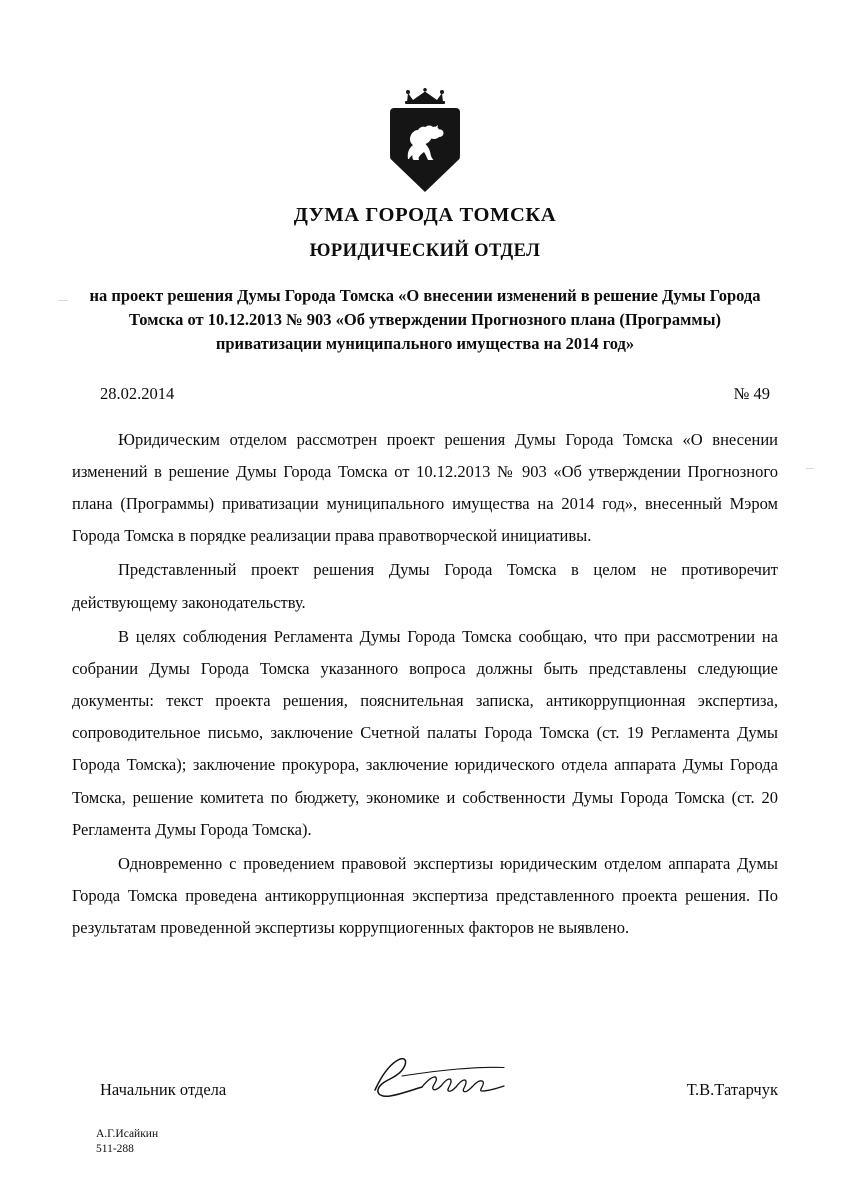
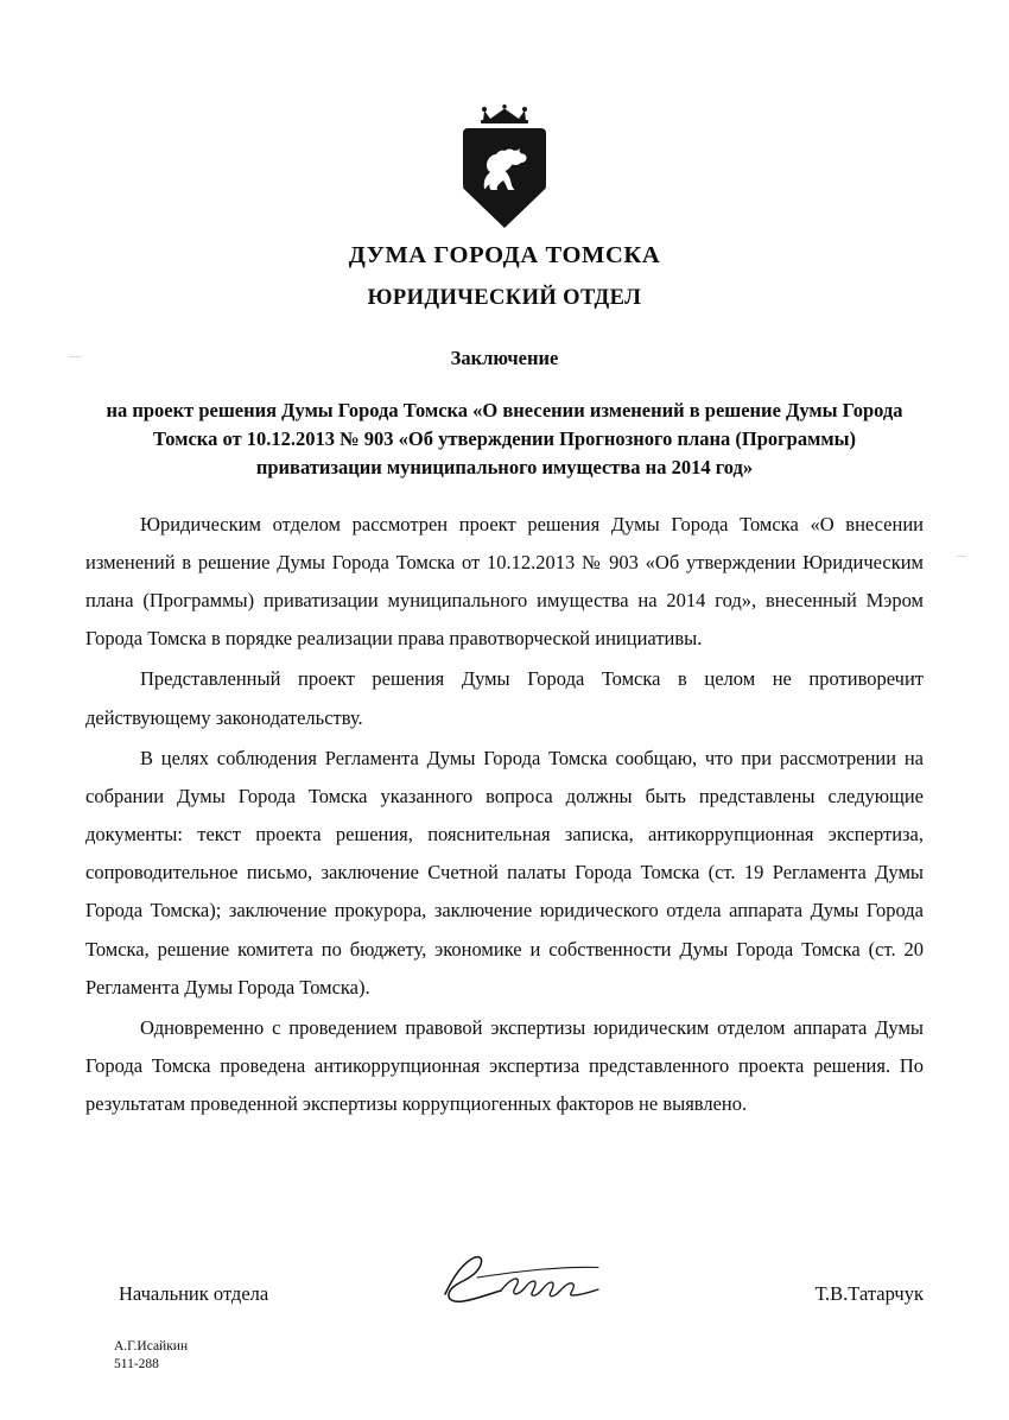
  ДУМА ГОРОДА ТОМСКА
  ЮРИДИЧЕСКИЙ ОТДЕЛ
+ Заключение
  на проект решения Думы Города Томска «О внесении изменений в решение Думы Города Томска от 10.12.2013 № 903 «Об утверждении Прогнозного плана (Программы) приватизации муниципального имущества на 2014 год»
- 28.02.2014
- № 49
- Юридическим отделом рассмотрен проект решения Думы Города Томска «О внесении изменений в решение Думы Города Томска от 10.12.2013 № 903 «Об утверждении Прогнозного плана (Программы) приватизации муниципального имущества на 2014 год», внесенный Мэром Города Томска в порядке реализации права правотворческой инициативы.
+ Юридическим отделом рассмотрен проект решения Думы Города Томска «О внесении изменений в решение Думы Города Томска от 10.12.2013 № 903 «Об утверждении Юридическим плана (Программы) приватизации муниципального имущества на 2014 год», внесенный Мэром Города Томска в порядке реализации права правотворческой инициативы.
  Представленный проект решения Думы Города Томска в целом не противоречит действующему законодательству.
  В целях соблюдения Регламента Думы Города Томска сообщаю, что при рассмотрении на собрании Думы Города Томска указанного вопроса должны быть представлены следующие документы: текст проекта решения, пояснительная записка, антикоррупционная экспертиза, сопроводительное письмо, заключение Счетной палаты Города Томска (ст. 19 Регламента Думы Города Томска); заключение прокурора, заключение юридического отдела аппарата Думы Города Томска, решение комитета по бюджету, экономике и собственности Думы Города Томска (ст. 20 Регламента Думы Города Томска).
  Одновременно с проведением правовой экспертизы юридическим отделом аппарата Думы Города Томска проведена антикоррупционная экспертиза представленного проекта решения. По результатам проведенной экспертизы коррупциогенных факторов не выявлено.
  Начальник отдела
  Т.В.Татарчук
  А.Г.Исайкин
  511-288
